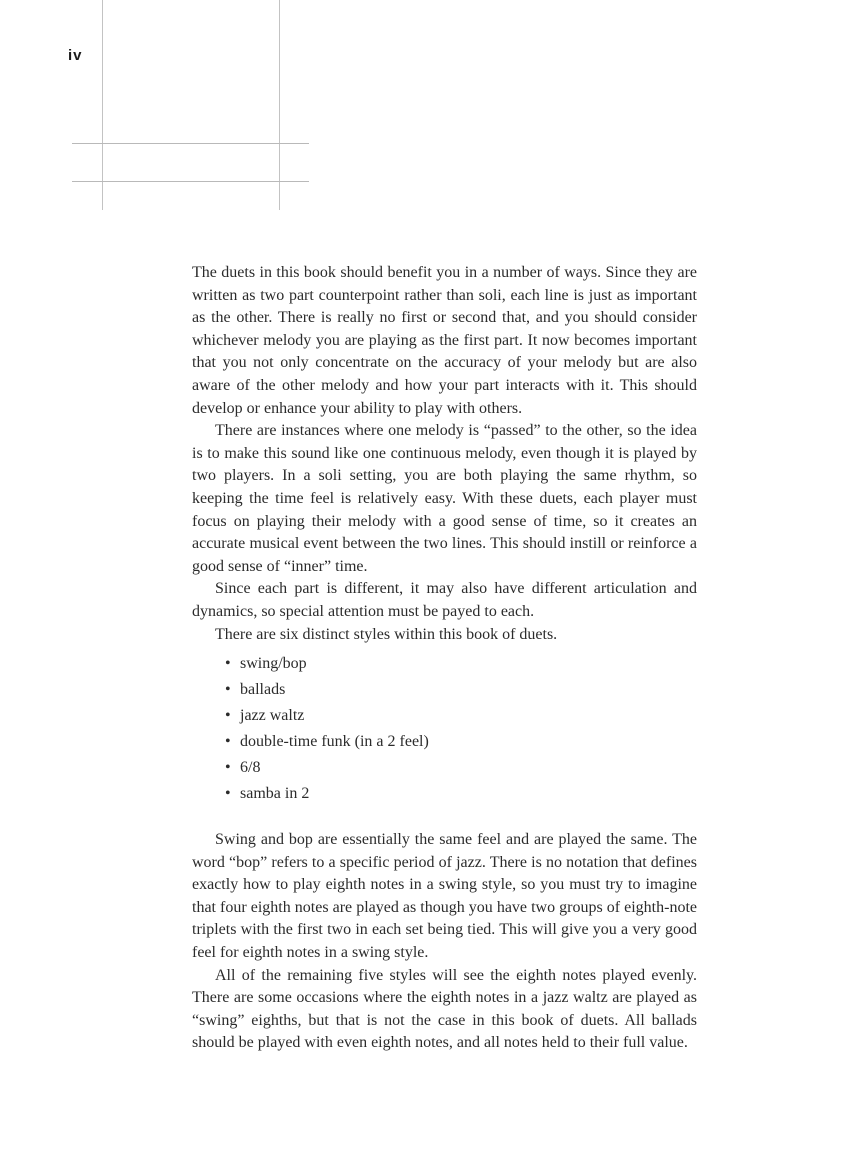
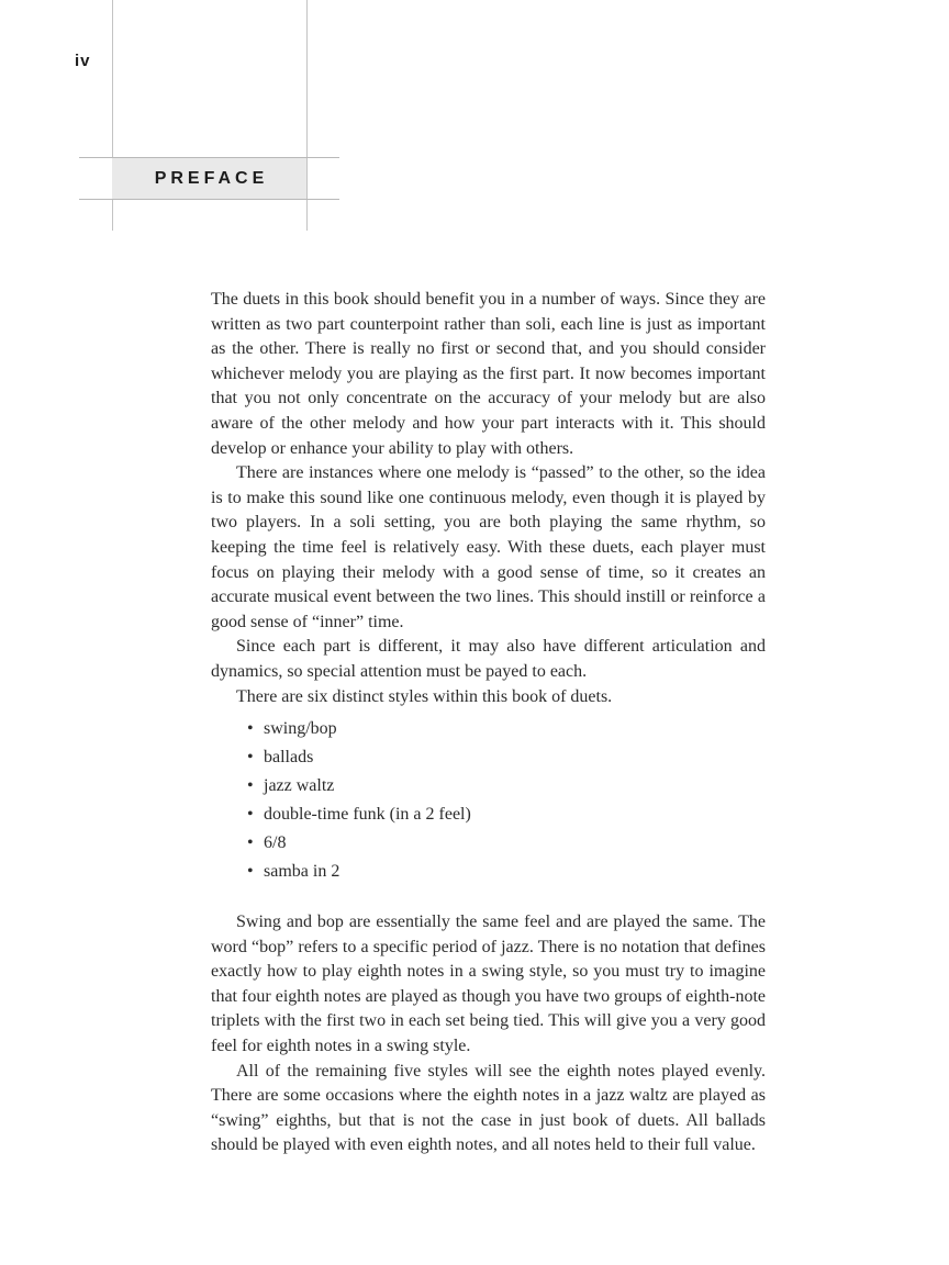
  iv
+ PREFACE
  The duets in this book should benefit you in a number of ways. Since they are written as two part counterpoint rather than soli, each line is just as important as the other. There is really no first or second that, and you should consider whichever melody you are playing as the first part. It now becomes important that you not only concentrate on the accuracy of your melody but are also aware of the other melody and how your part interacts with it. This should develop or enhance your ability to play with others.
  There are instances where one melody is “passed” to the other, so the idea is to make this sound like one continuous melody, even though it is played by two players. In a soli setting, you are both playing the same rhythm, so keeping the time feel is relatively easy. With these duets, each player must focus on playing their melody with a good sense of time, so it creates an accurate musical event between the two lines. This should instill or reinforce a good sense of “inner” time.
  Since each part is different, it may also have different articulation and dynamics, so special attention must be payed to each.
  There are six distinct styles within this book of duets.
  •
  swing/bop
  •
  ballads
  •
  jazz waltz
  •
  double-time funk (in a 2 feel)
  •
  6/8
  •
  samba in 2
  Swing and bop are essentially the same feel and are played the same. The word “bop” refers to a specific period of jazz. There is no notation that defines exactly how to play eighth notes in a swing style, so you must try to imagine that four eighth notes are played as though you have two groups of eighth-note triplets with the first two in each set being tied. This will give you a very good feel for eighth notes in a swing style.
- All of the remaining five styles will see the eighth notes played evenly. There are some occasions where the eighth notes in a jazz waltz are played as “swing” eighths, but that is not the case in this book of duets. All ballads should be played with even eighth notes, and all notes held to their full value.
+ All of the remaining five styles will see the eighth notes played evenly. There are some occasions where the eighth notes in a jazz waltz are played as “swing” eighths, but that is not the case in just book of duets. All ballads should be played with even eighth notes, and all notes held to their full value.
